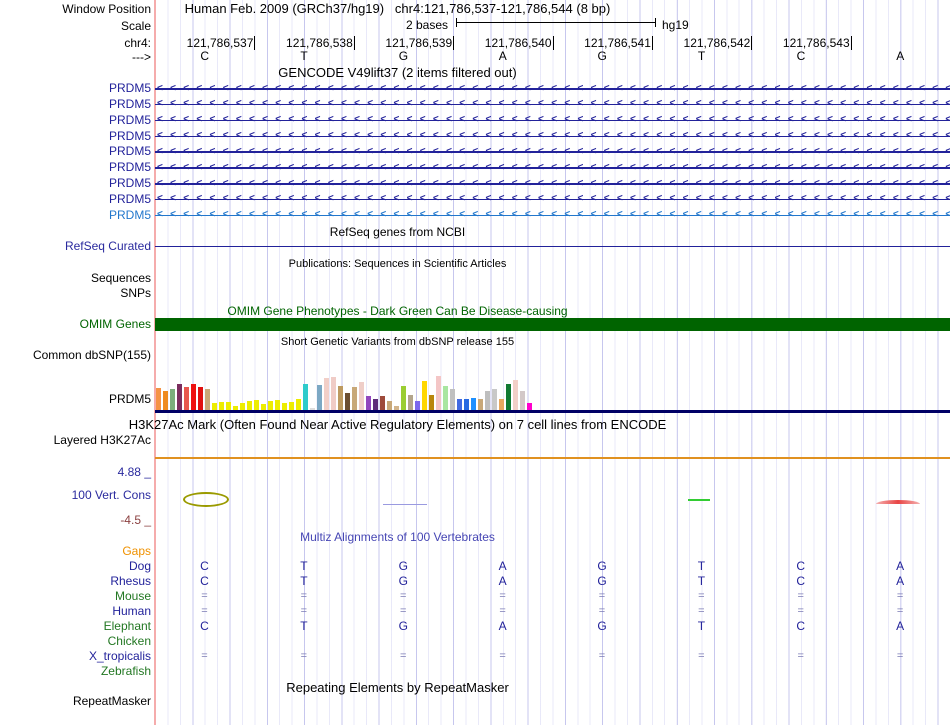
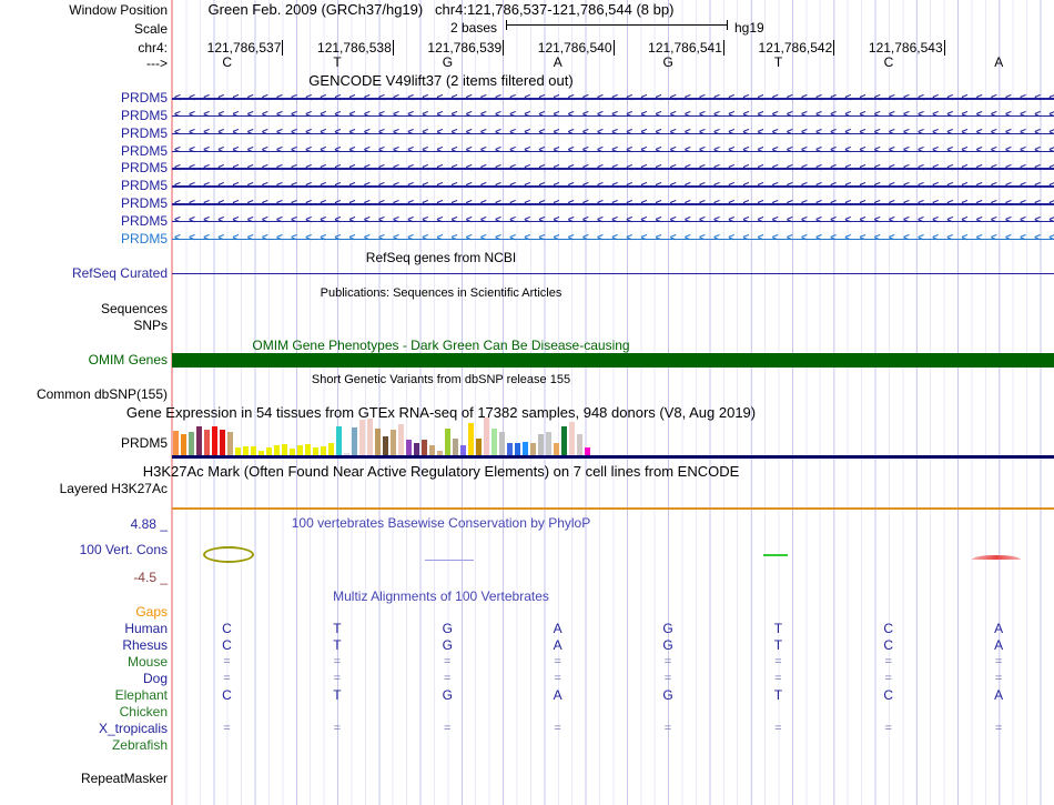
  Window Position
- Human Feb. 2009 (GRCh37/hg19) chr4:121,786,537-121,786,544 (8 bp)
+ Green Feb. 2009 (GRCh37/hg19) chr4:121,786,537-121,786,544 (8 bp)
  Scale
  2 bases
  hg19
  chr4:
  121,786,537
  121,786,538
  121,786,539
  121,786,540
  121,786,541
  121,786,542
  121,786,543
  --->
  C
  T
  G
  A
  G
  T
  C
  A
  GENCODE V49lift37 (2 items filtered out)
  PRDM5
  <<<<<<<<<<<<<<<<<<<<<<<<<<<<<<<<<<<<<<<<<<<<<<<<<<<<<<<<<<<<
  PRDM5
  <<<<<<<<<<<<<<<<<<<<<<<<<<<<<<<<<<<<<<<<<<<<<<<<<<<<<<<<<<<<
  PRDM5
  <<<<<<<<<<<<<<<<<<<<<<<<<<<<<<<<<<<<<<<<<<<<<<<<<<<<<<<<<<<<
  PRDM5
  <<<<<<<<<<<<<<<<<<<<<<<<<<<<<<<<<<<<<<<<<<<<<<<<<<<<<<<<<<<<
  PRDM5
  <<<<<<<<<<<<<<<<<<<<<<<<<<<<<<<<<<<<<<<<<<<<<<<<<<<<<<<<<<<<
  PRDM5
  <<<<<<<<<<<<<<<<<<<<<<<<<<<<<<<<<<<<<<<<<<<<<<<<<<<<<<<<<<<<
  PRDM5
  <<<<<<<<<<<<<<<<<<<<<<<<<<<<<<<<<<<<<<<<<<<<<<<<<<<<<<<<<<<<
  PRDM5
  <<<<<<<<<<<<<<<<<<<<<<<<<<<<<<<<<<<<<<<<<<<<<<<<<<<<<<<<<<<<
  PRDM5
  <<<<<<<<<<<<<<<<<<<<<<<<<<<<<<<<<<<<<<<<<<<<<<<<<<<<<<<<<<<<
  RefSeq genes from NCBI
  RefSeq Curated
  Publications: Sequences in Scientific Articles
  Sequences
  SNPs
  OMIM Gene Phenotypes - Dark Green Can Be Disease-causing
  OMIM Genes
  Short Genetic Variants from dbSNP release 155
  Common dbSNP(155)
+ Gene Expression in 54 tissues from GTEx RNA-seq of 17382 samples, 948 donors (V8, Aug 2019)
  PRDM5
  H3K27Ac Mark (Often Found Near Active Regulatory Elements) on 7 cell lines from ENCODE
  Layered H3K27Ac
  4.88 _
+ 100 vertebrates Basewise Conservation by PhyloP
  100 Vert. Cons
  -4.5 _
  Multiz Alignments of 100 Vertebrates
  Gaps
- Dog
+ Human
  C
  T
  G
  A
  G
  T
  C
  A
  Rhesus
  C
  T
  G
  A
  G
  T
  C
  A
  Mouse
  =
  =
  =
  =
  =
  =
  =
  =
- Human
+ Dog
  =
  =
  =
  =
  =
  =
  =
  =
  Elephant
  C
  T
  G
  A
  G
  T
  C
  A
  Chicken
  X_tropicalis
  =
  =
  =
  =
  =
  =
  =
  =
  Zebrafish
- Repeating Elements by RepeatMasker
  RepeatMasker
